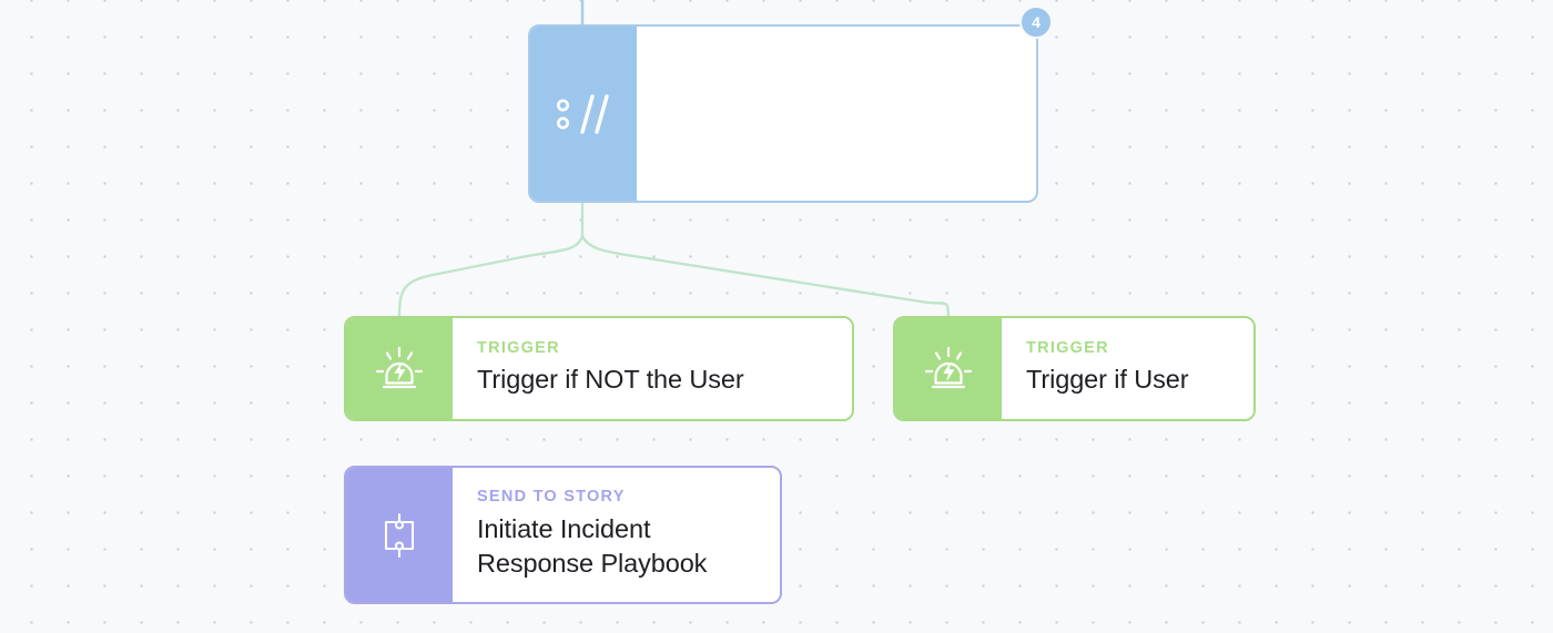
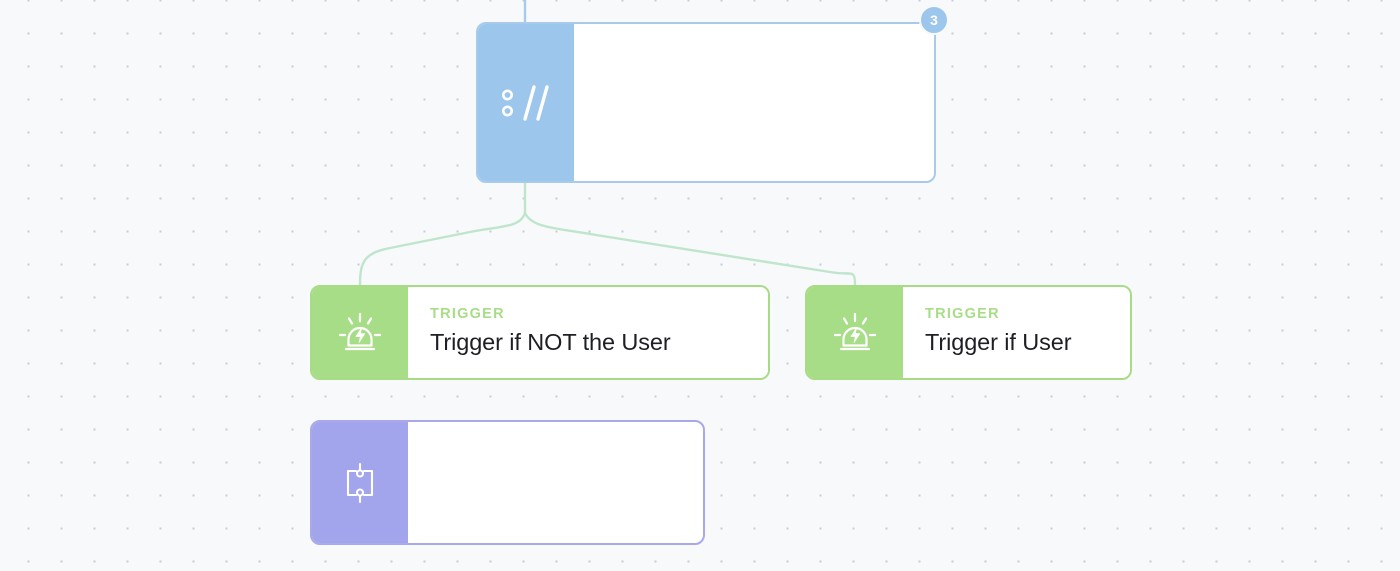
- 4
+ 3
  TRIGGER
  Trigger if NOT the User
  TRIGGER
  Trigger if User
- SEND TO STORY
- Initiate Incident Response Playbook
